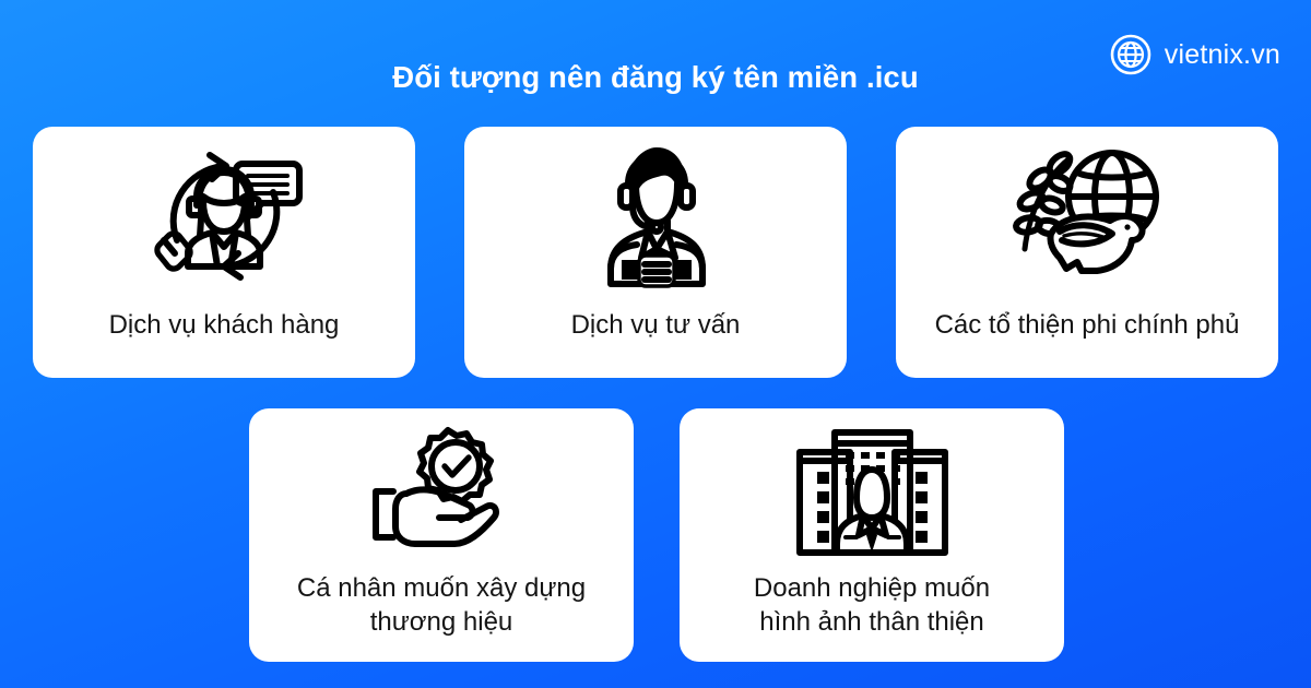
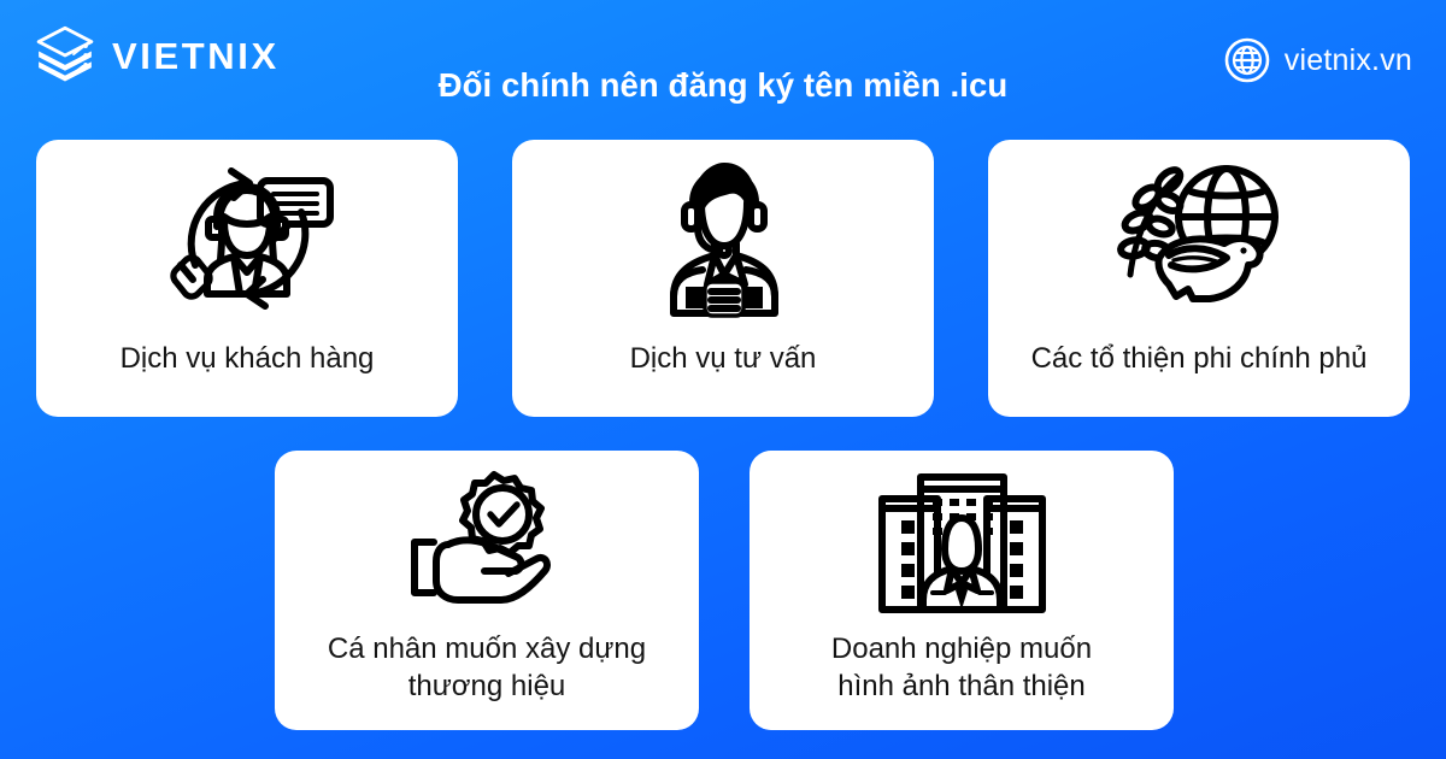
+ VIETNIX
- Đối tượng nên đăng ký tên miền .icu
+ Đối chính nên đăng ký tên miền .icu
  vietnix.vn
  Dịch vụ khách hàng
  Dịch vụ tư vấn
  Các tổ thiện phi chính phủ
  Cá nhân muốn xây dựng
  thương hiệu
  Doanh nghiệp muốn
  hình ảnh thân thiện
